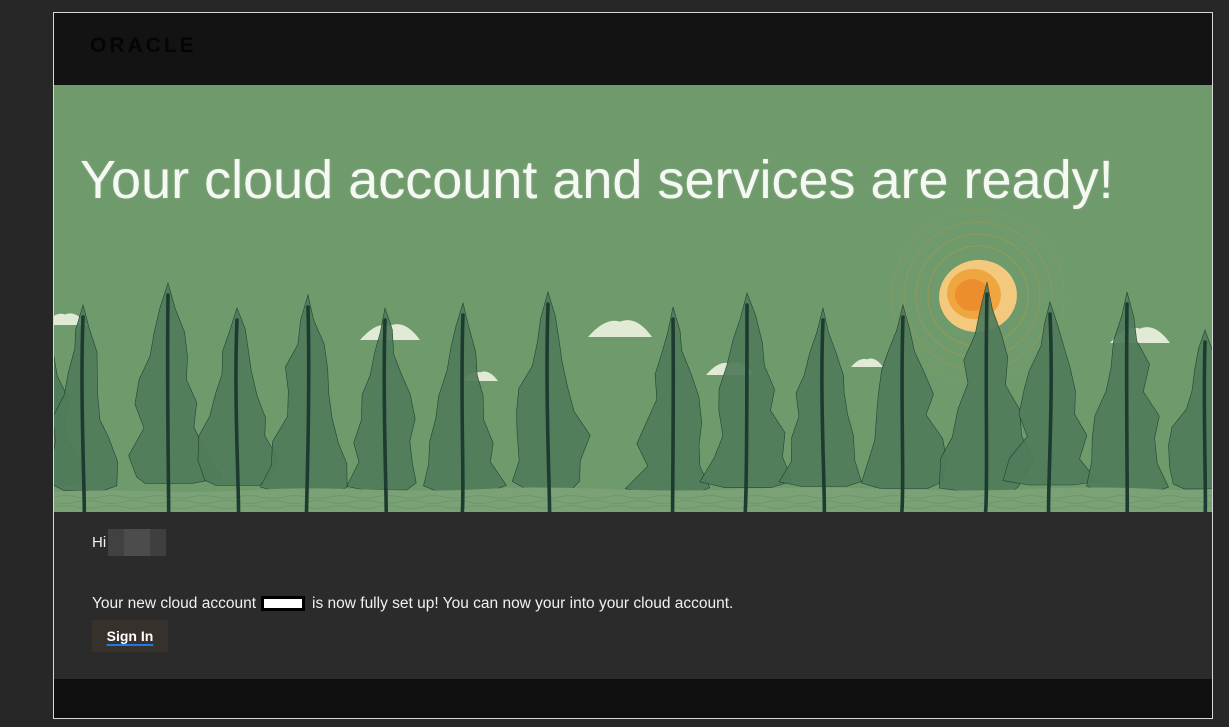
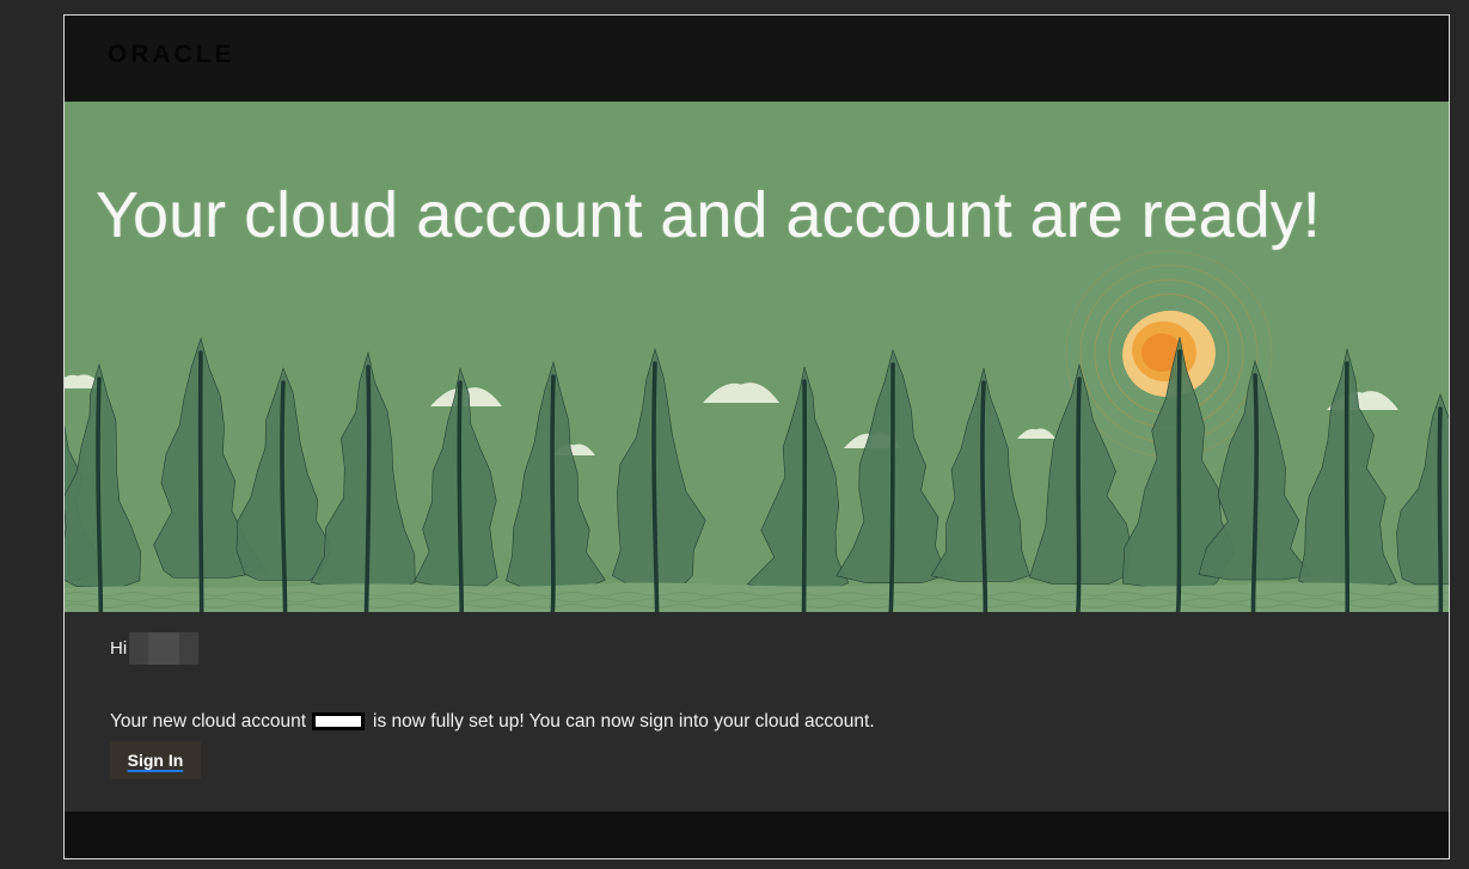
- Your cloud account and services are ready!
+ Your cloud account and account are ready!
  Hi
- Your new cloud account is now fully set up! You can now your into your cloud account.
+ Your new cloud account is now fully set up! You can now sign into your cloud account.
  Sign In
